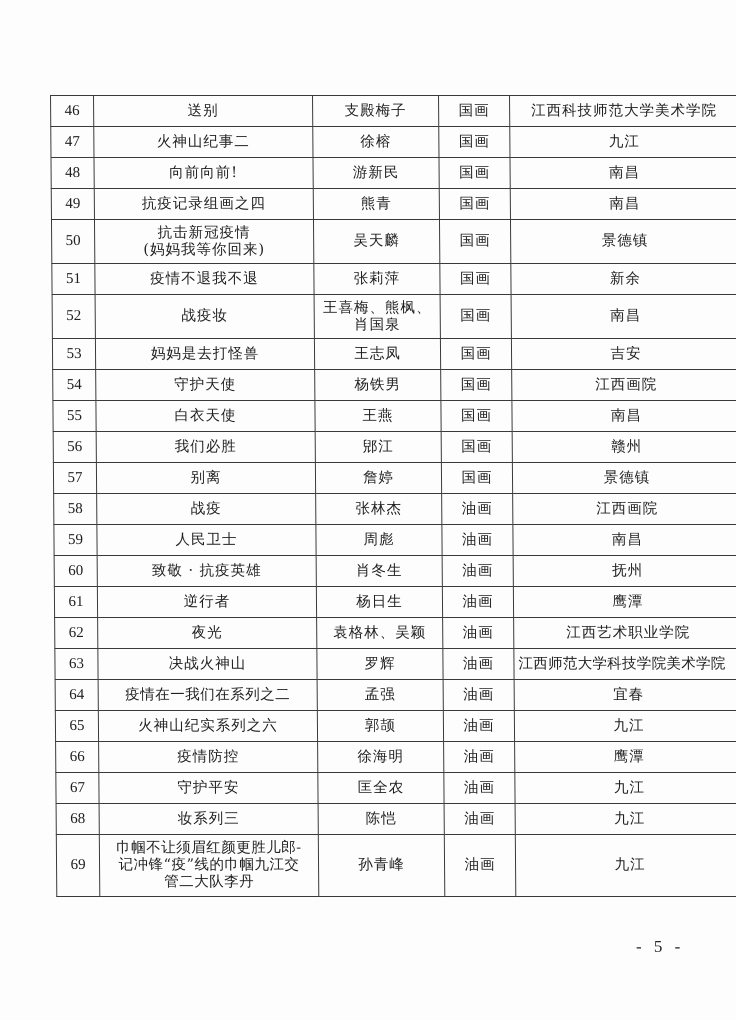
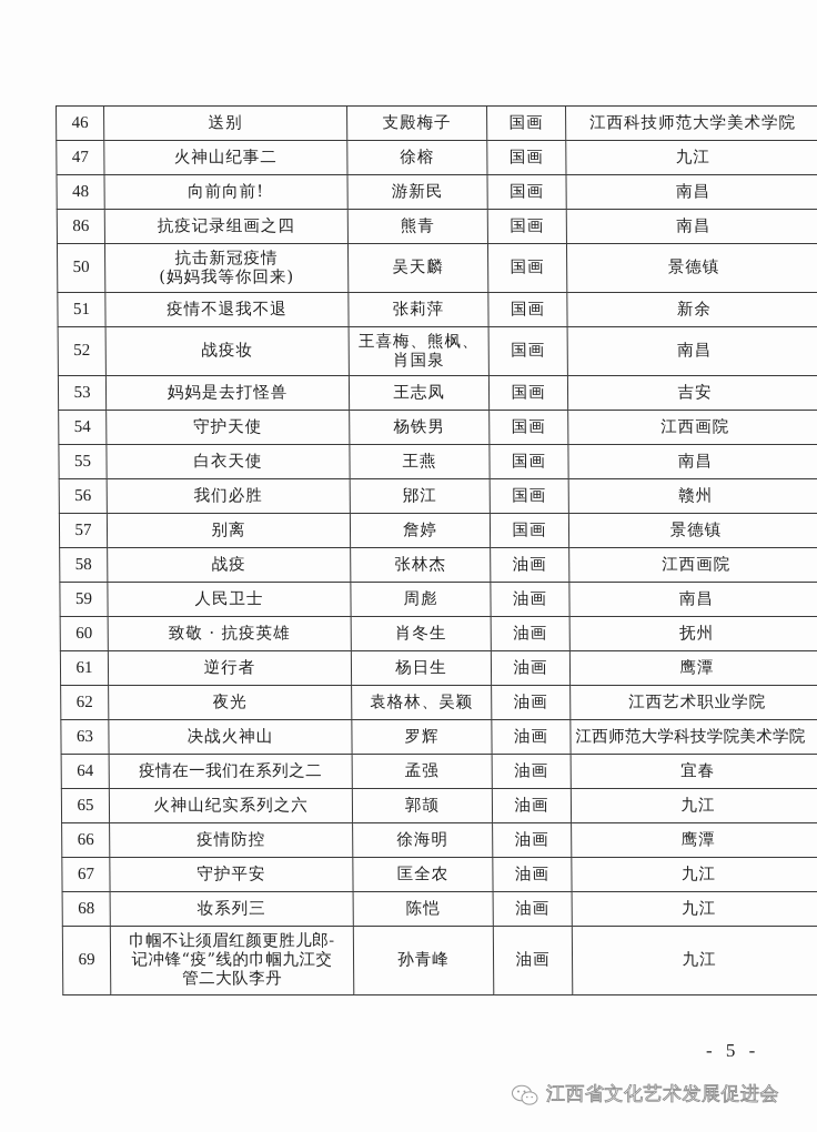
  46	送别	支殿梅子	国画	江西科技师范大学美术学院
  47	火神山纪事二	徐榕	国画	九江
  48	向前向前!	游新民	国画	南昌
- 49	抗疫记录组画之四	熊青	国画	南昌
+ 86	抗疫记录组画之四	熊青	国画	南昌
  50	抗击新冠疫情 (妈妈我等你回来)	吴天麟	国画	景德镇
  51	疫情不退我不退	张莉萍	国画	新余
  52	战疫妆	王喜梅、熊枫、 肖国泉	国画	南昌
  53	妈妈是去打怪兽	王志凤	国画	吉安
  54	守护天使	杨铁男	国画	江西画院
  55	白衣天使	王燕	国画	南昌
  56	我们必胜	郳江	国画	赣州
  57	别离	詹婷	国画	景德镇
  58	战疫	张林杰	油画	江西画院
  59	人民卫士	周彪	油画	南昌
  60	致敬 · 抗疫英雄	肖冬生	油画	抚州
  61	逆行者	杨日生	油画	鹰潭
  62	夜光	袁格林、吴颖	油画	江西艺术职业学院
  63	决战火神山	罗辉	油画	江西师范大学科技学院美术学院
  64	疫情在一我们在系列之二	孟强	油画	宜春
  65	火神山纪实系列之六	郭颉	油画	九江
  66	疫情防控	徐海明	油画	鹰潭
  67	守护平安	匡全农	油画	九江
  68	妆系列三	陈恺	油画	九江
  69	巾帼不让须眉红颜更胜儿郎- 记冲锋“疫”线的巾帼九江交 管二大队李丹	孙青峰	油画	九江
  - 5 -
+ 江西省文化艺术发展促进会
